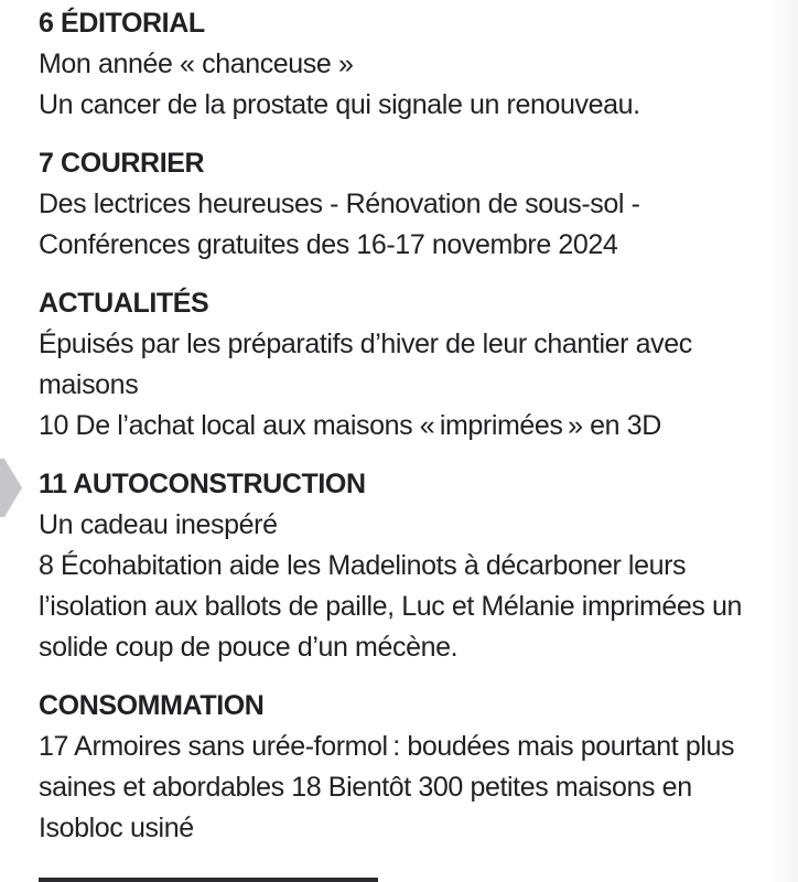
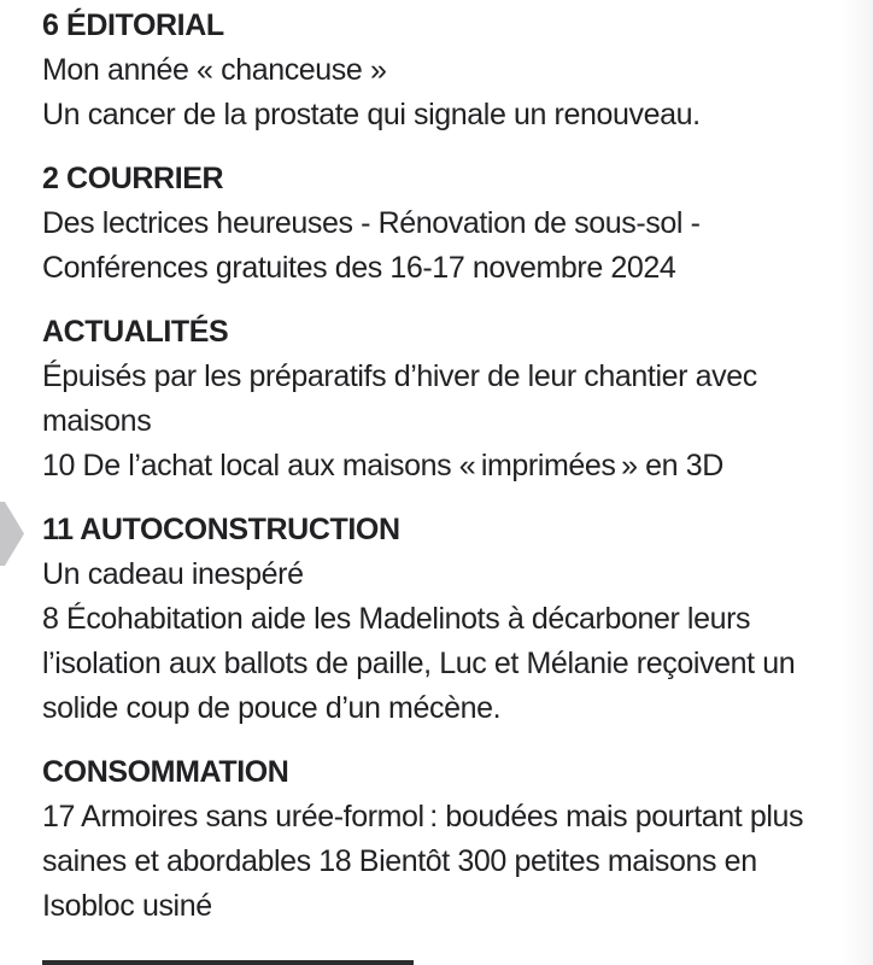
  6 ÉDITORIAL
  Mon année « chanceuse »
  Un cancer de la prostate qui signale un renouveau.
- 7 COURRIER
+ 2 COURRIER
  Des lectrices heureuses - Rénovation de sous-sol -
  Conférences gratuites des 16-17 novembre 2024
  ACTUALITÉS
  Épuisés par les préparatifs d’hiver de leur chantier avec
  maisons
  10 De l’achat local aux maisons « imprimées » en 3D
  11 AUTOCONSTRUCTION
  Un cadeau inespéré
  8 Écohabitation aide les Madelinots à décarboner leurs
- l’isolation aux ballots de paille, Luc et Mélanie imprimées un
+ l’isolation aux ballots de paille, Luc et Mélanie reçoivent un
  solide coup de pouce d’un mécène.
  CONSOMMATION
  17 Armoires sans urée-formol : boudées mais pourtant plus
  saines et abordables 18 Bientôt 300 petites maisons en
  Isobloc usiné
